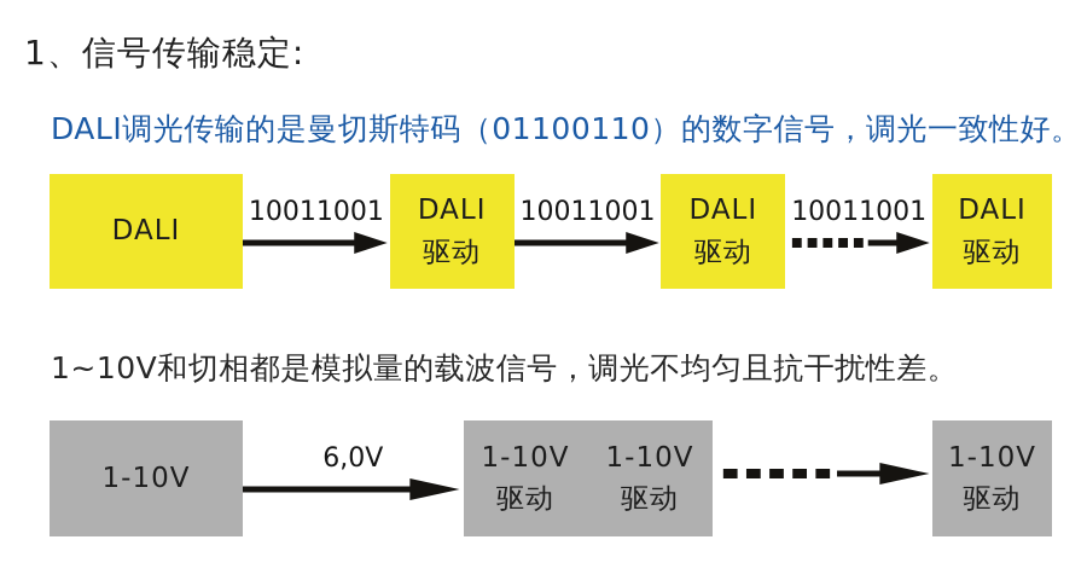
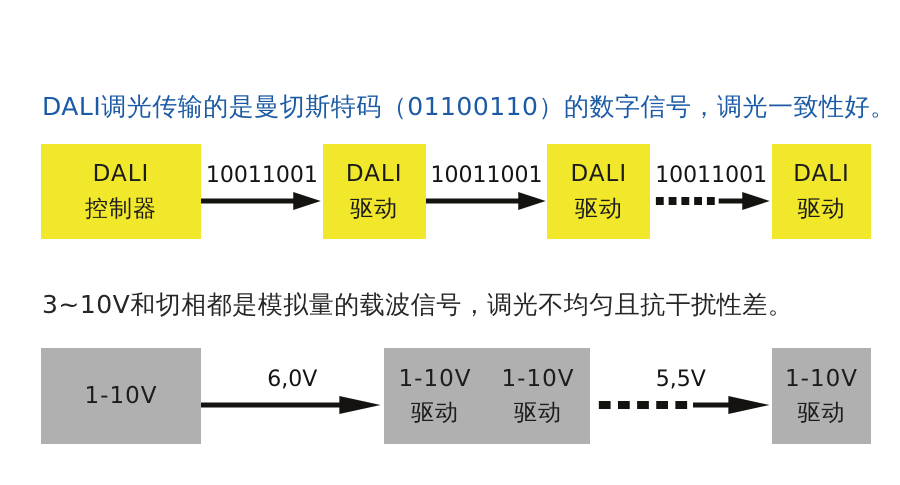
- 1、信号传输稳定:
  DALI调光传输的是曼切斯特码（01100110）的数字信号，调光一致性好。
  DALI
+ 控制器
  10011001
  DALI
  驱动
  10011001
  DALI
  驱动
  10011001
  DALI
  驱动
- 1~10V和切相都是模拟量的载波信号，调光不均匀且抗干扰性差。
+ 3~10V和切相都是模拟量的载波信号，调光不均匀且抗干扰性差。
  1-10V
  6,0V
  1-10V
  驱动
  1-10V
  驱动
+ 5,5V
  1-10V
  驱动
